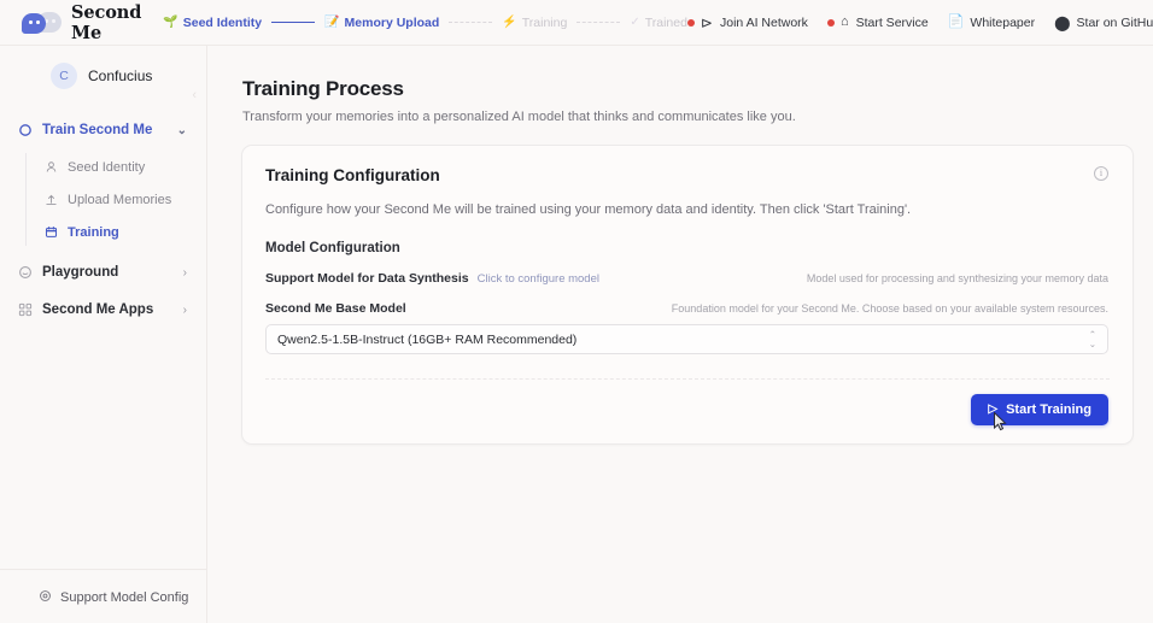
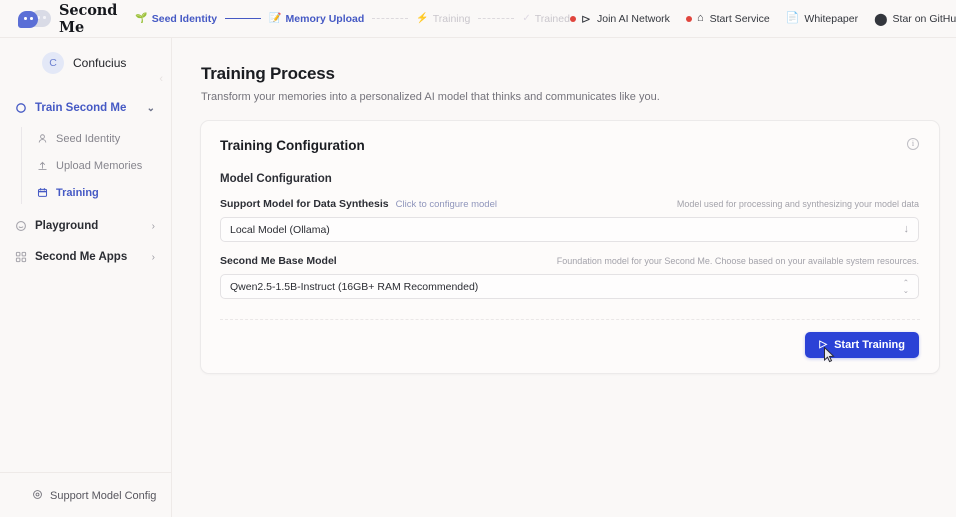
  Second Me
  🌱
  Seed Identity
  📝
  Memory Upload
  ⚡
  Training
  ✓
  Trained
  ⊳
  Join AI Network
  ⌂
  Start Service
  📄
  Whitepaper
  ⬤
  Star on GitHu
  C
  Confucius
  Train Second Me
  ⌄
  Seed Identity
  Upload Memories
  Training
  Playground
  ›
  Second Me Apps
  ›
  Support Model Config
  Training Process
  Transform your memories into a personalized AI model that thinks and communicates like you.
  Training Configuration
  i
- Configure how your Second Me will be trained using your memory data and identity. Then click 'Start Training'.
  Model Configuration
  Support Model for Data Synthesis
  Click to configure model
- Model used for processing and synthesizing your memory data
+ Model used for processing and synthesizing your model data
+ Local Model (Ollama)
+ ↓
  Second Me Base Model
  Foundation model for your Second Me. Choose based on your available system resources.
  Qwen2.5-1.5B-Instruct (16GB+ RAM Recommended)
  ⌃
  ⌄
  ▷
  Start Training
